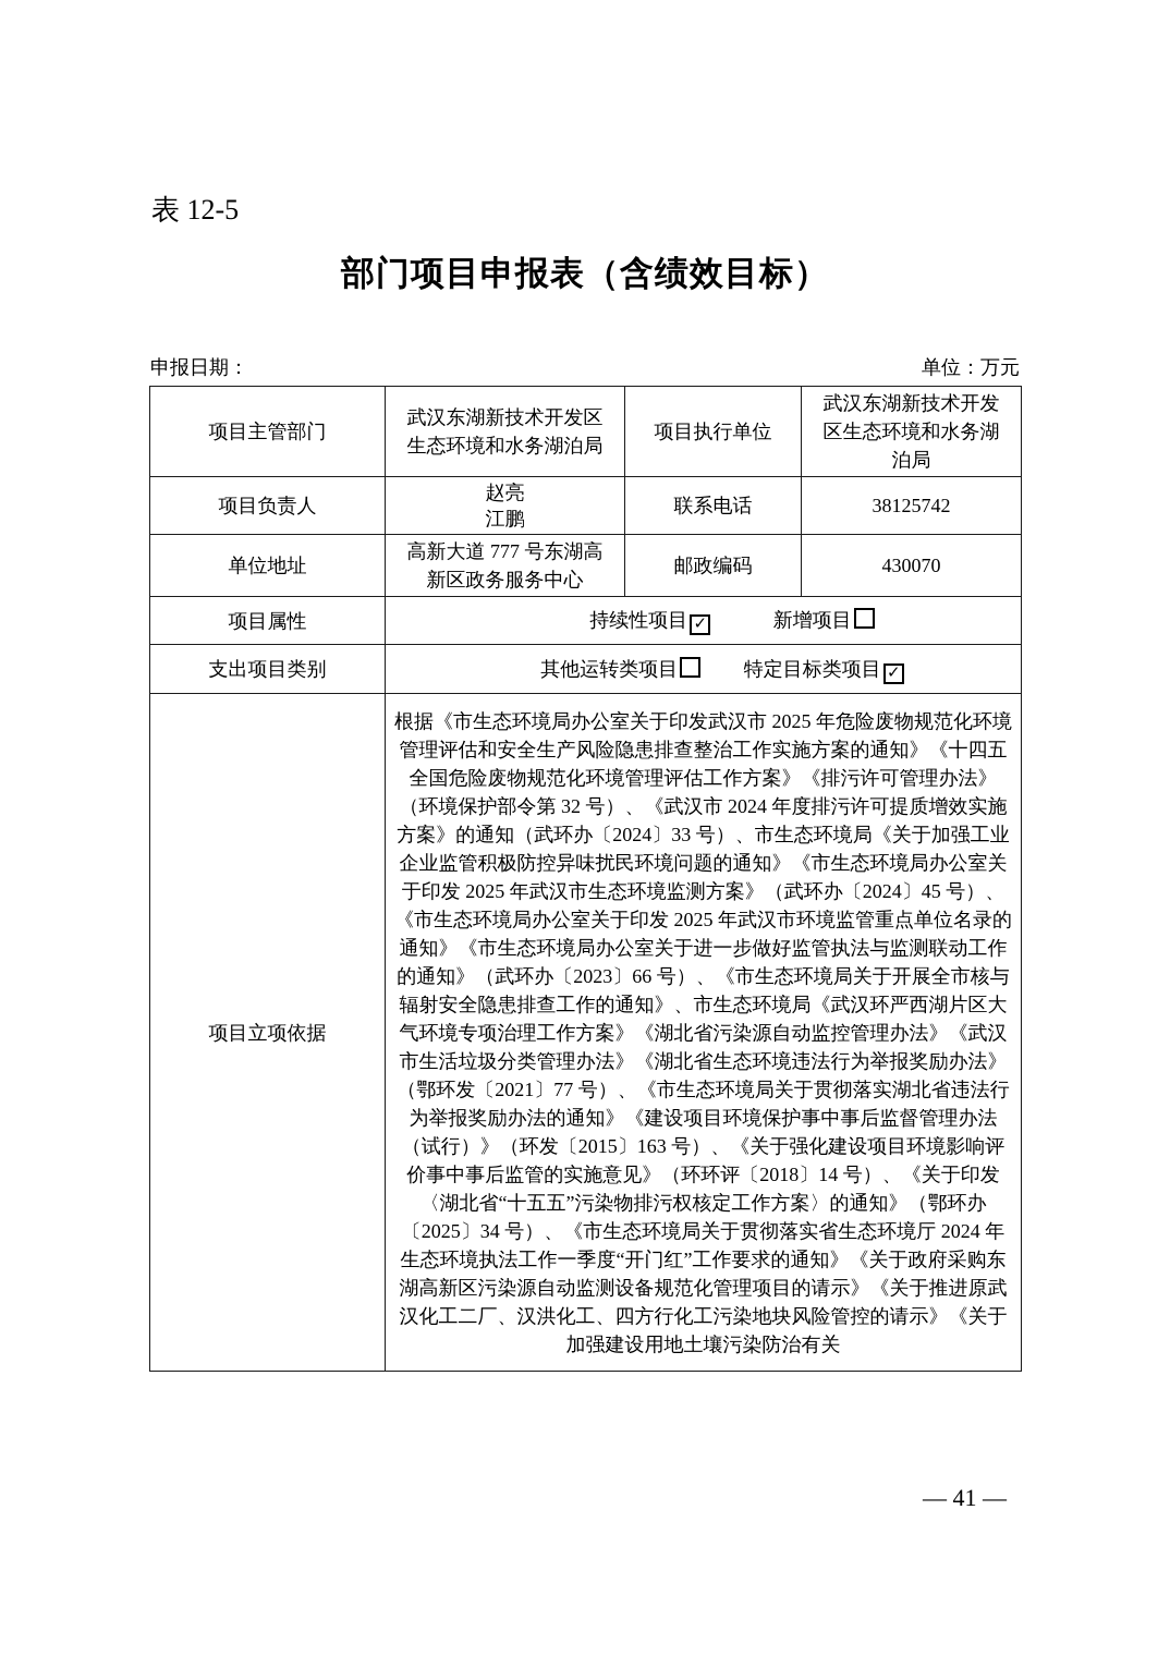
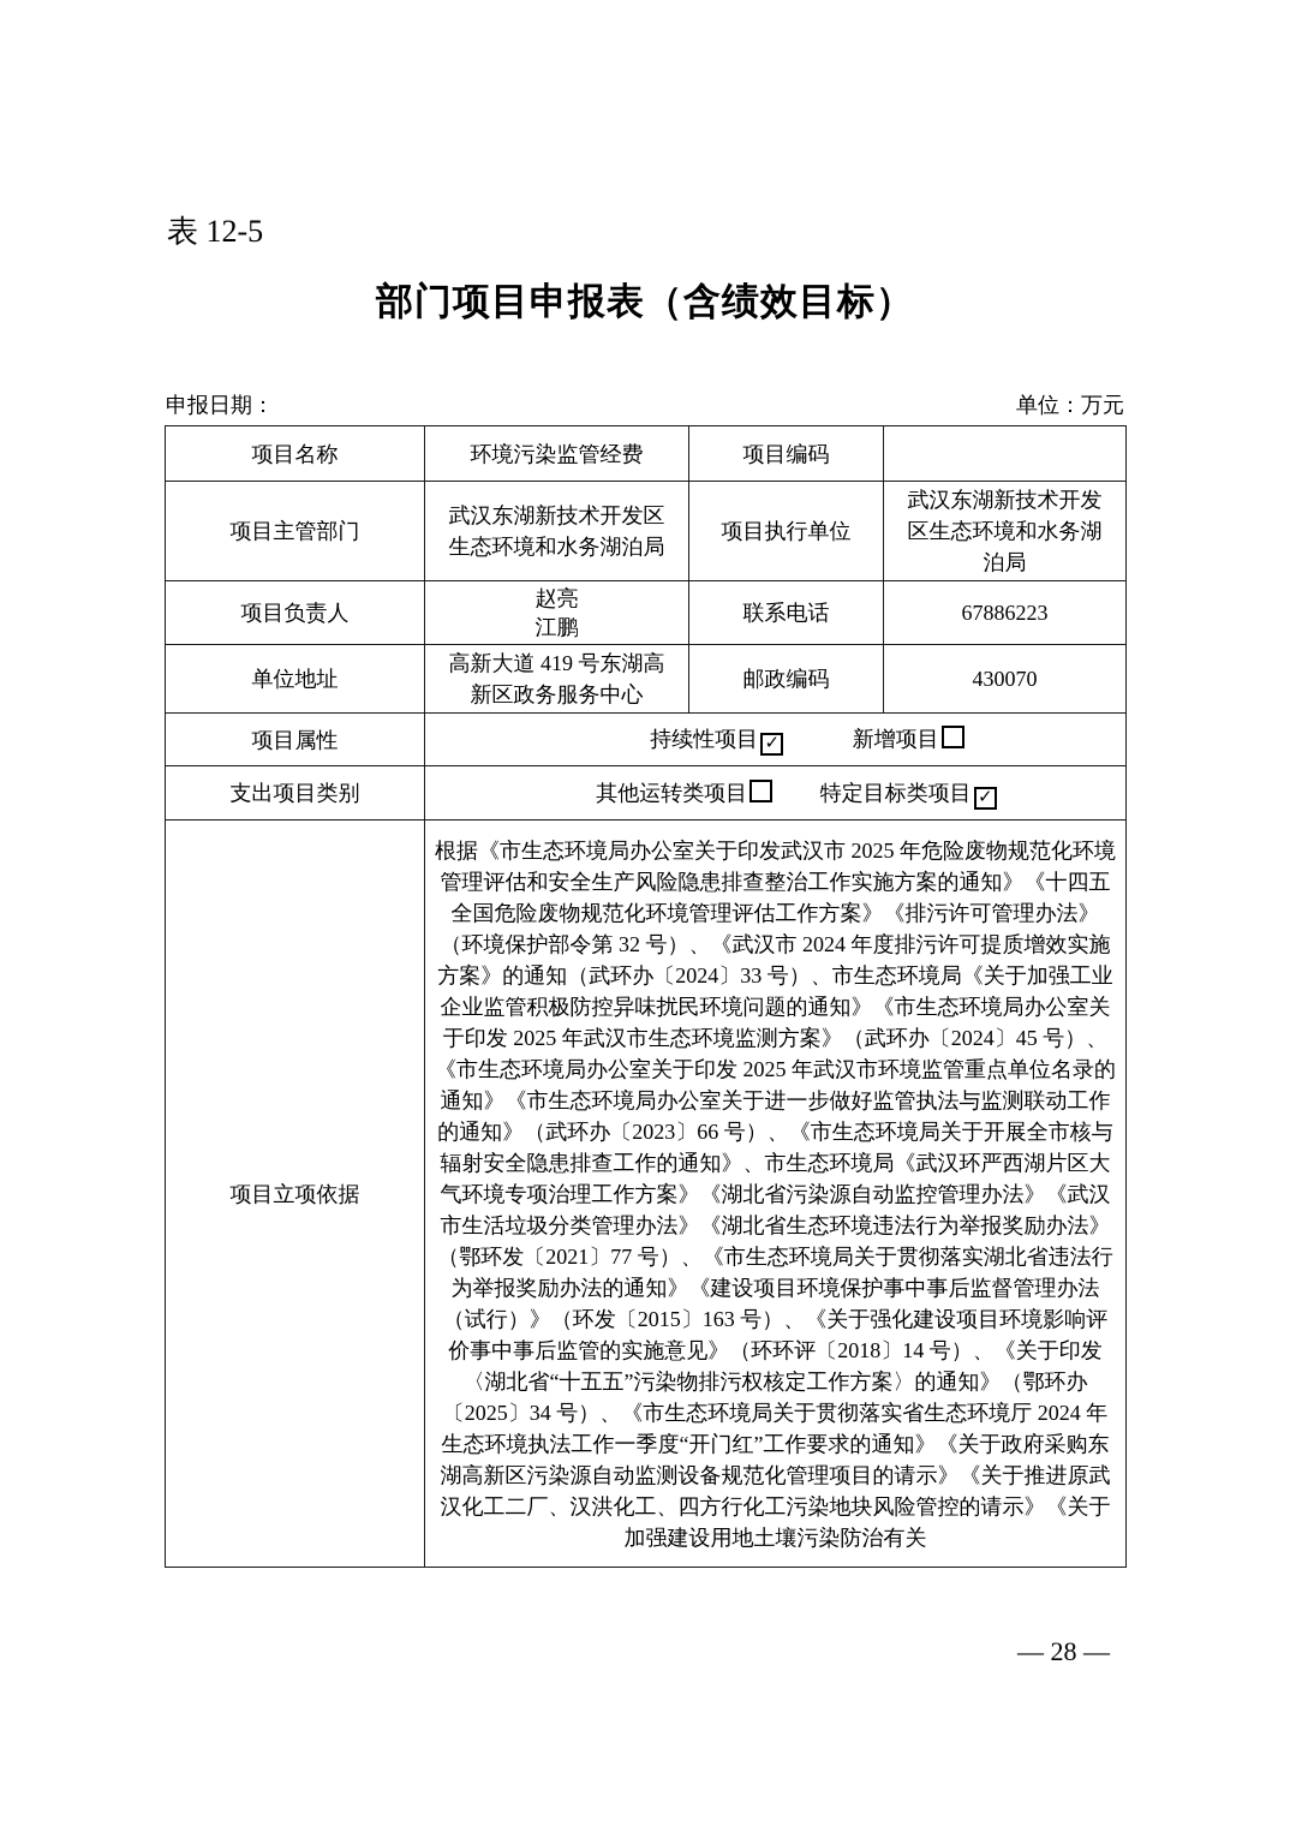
  表 12-5
  部门项目申报表（含绩效目标）
  申报日期：
  单位：万元
+ 项目名称	环境污染监管经费	项目编码
  项目主管部门	武汉东湖新技术开发区 生态环境和水务湖泊局	项目执行单位	武汉东湖新技术开发 区生态环境和水务湖 泊局
- 项目负责人	赵亮 江鹏	联系电话	38125742
+ 项目负责人	赵亮 江鹏	联系电话	67886223
- 单位地址	高新大道 777 号东湖高 新区政务服务中心	邮政编码	430070
+ 单位地址	高新大道 419 号东湖高 新区政务服务中心	邮政编码	430070
  项目属性	持续性项目 ✓ 新增项目
  支出项目类别	其他运转类项目 特定目标类项目 ✓
  项目立项依据	根据《市生态环境局办公室关于印发武汉市 2025 年危险废物规范化环境管理评估和安全生产风险隐患排查整治工作实施方案的通知》《十四五全国危险废物规范化环境管理评估工作方案》《排污许可管理办法》（环境保护部令第 32 号）、《武汉市 2024 年度排污许可提质增效实施方案》的通知（武环办〔2024〕33 号）、市生态环境局《关于加强工业企业监管积极防控异味扰民环境问题的通知》《市生态环境局办公室关于印发 2025 年武汉市生态环境监测方案》（武环办〔2024〕45 号）、《市生态环境局办公室关于印发 2025 年武汉市环境监管重点单位名录的通知》《市生态环境局办公室关于进一步做好监管执法与监测联动工作的通知》（武环办〔2023〕66 号）、《市生态环境局关于开展全市核与辐射安全隐患排查工作的通知》、市生态环境局《武汉环严西湖片区大气环境专项治理工作方案》《湖北省污染源自动监控管理办法》《武汉市生活垃圾分类管理办法》《湖北省生态环境违法行为举报奖励办法》（鄂环发〔2021〕77 号）、《市生态环境局关于贯彻落实湖北省违法行为举报奖励办法的通知》《建设项目环境保护事中事后监督管理办法（试行）》（环发〔2015〕163 号）、《关于强化建设项目环境影响评价事中事后监管的实施意见》（环环评〔2018〕14 号）、《关于印发〈湖北省“十五五”污染物排污权核定工作方案〉的通知》（鄂环办〔2025〕34 号）、《市生态环境局关于贯彻落实省生态环境厅 2024 年生态环境执法工作一季度“开门红”工作要求的通知》《关于政府采购东湖高新区污染源自动监测设备规范化管理项目的请示》《关于推进原武汉化工二厂、汉洪化工、四方行化工污染地块风险管控的请示》《关于加强建设用地土壤污染防治有关
- — 41 —
+ — 28 —
